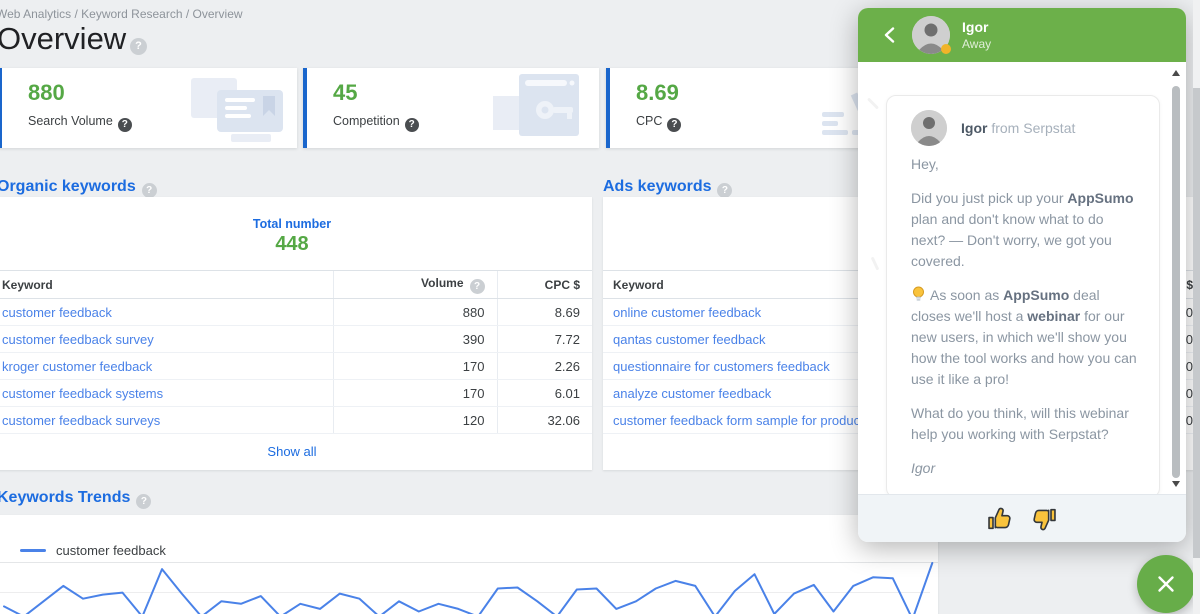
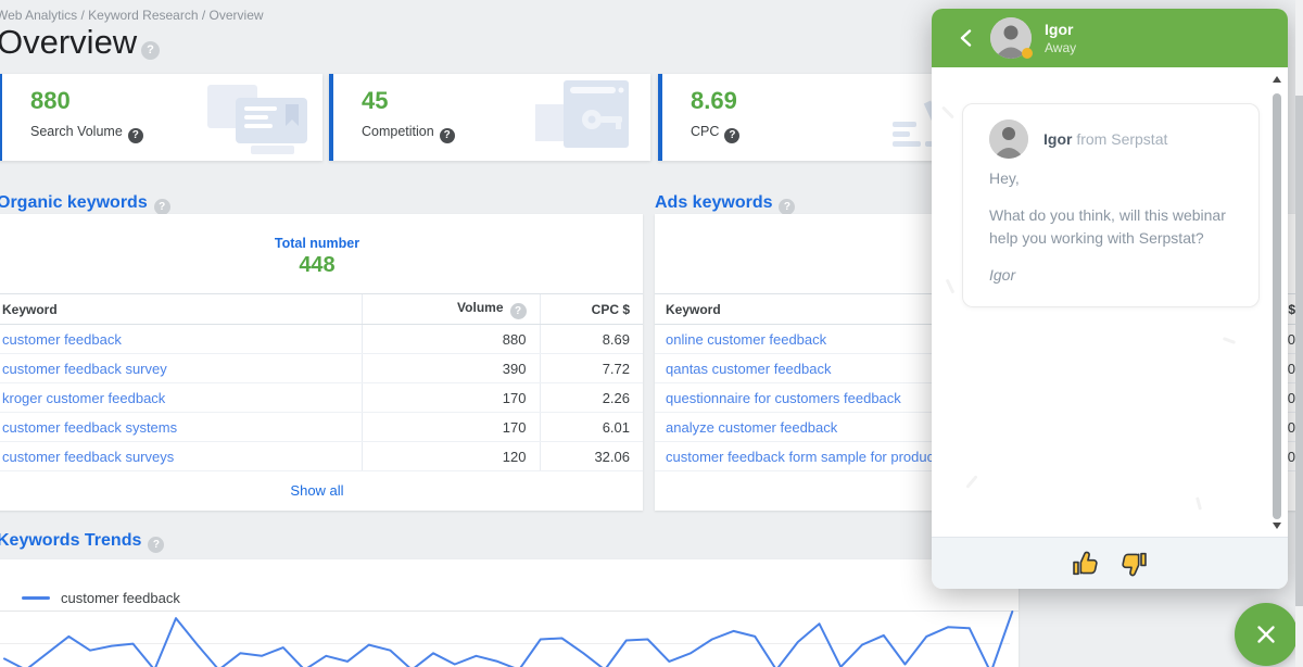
  Web Analytics / Keyword Research / Overview
  Overview
  ?
  880
  Search Volume ?
  45
  Competition ?
  8.69
  CPC ?
  Organic keywords ?
  Total number
  448
  Keyword	Volume ?	CPC $
  customer feedback	880	8.69
  customer feedback survey	390	7.72
  kroger customer feedback	170	2.26
  customer feedback systems	170	6.01
  customer feedback surveys	120	32.06
  Show all
  Ads keywords ?
  Keyword		$
  online customer feedback		0
  qantas customer feedback		0
  questionnaire for customers feedback		0
  analyze customer feedback		0
  customer feedback form sample for produc		0
  Keywords Trends ?
  customer feedback
  Igor
  Away
  Igor from Serpstat
  Hey,
- Did you just pick up your AppSumo plan and don't know what to do next? — Don't worry, we got you covered.
- As soon as AppSumo deal closes we'll host a webinar for our new users, in which we'll show you how the tool works and how you can use it like a pro!
  What do you think, will this webinar help you working with Serpstat?
  Igor
